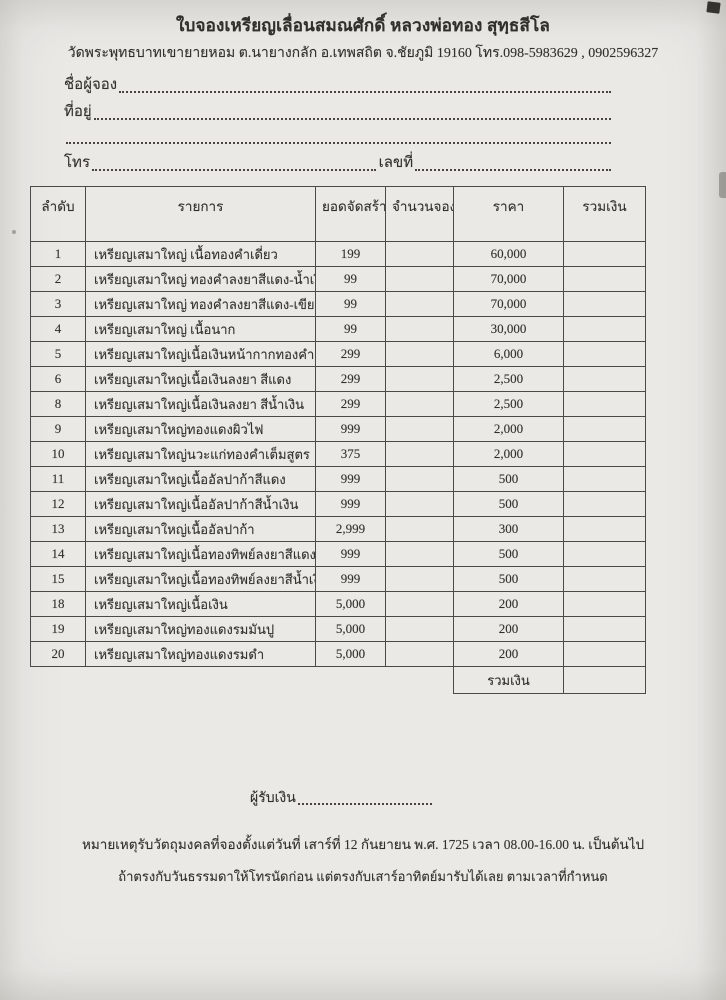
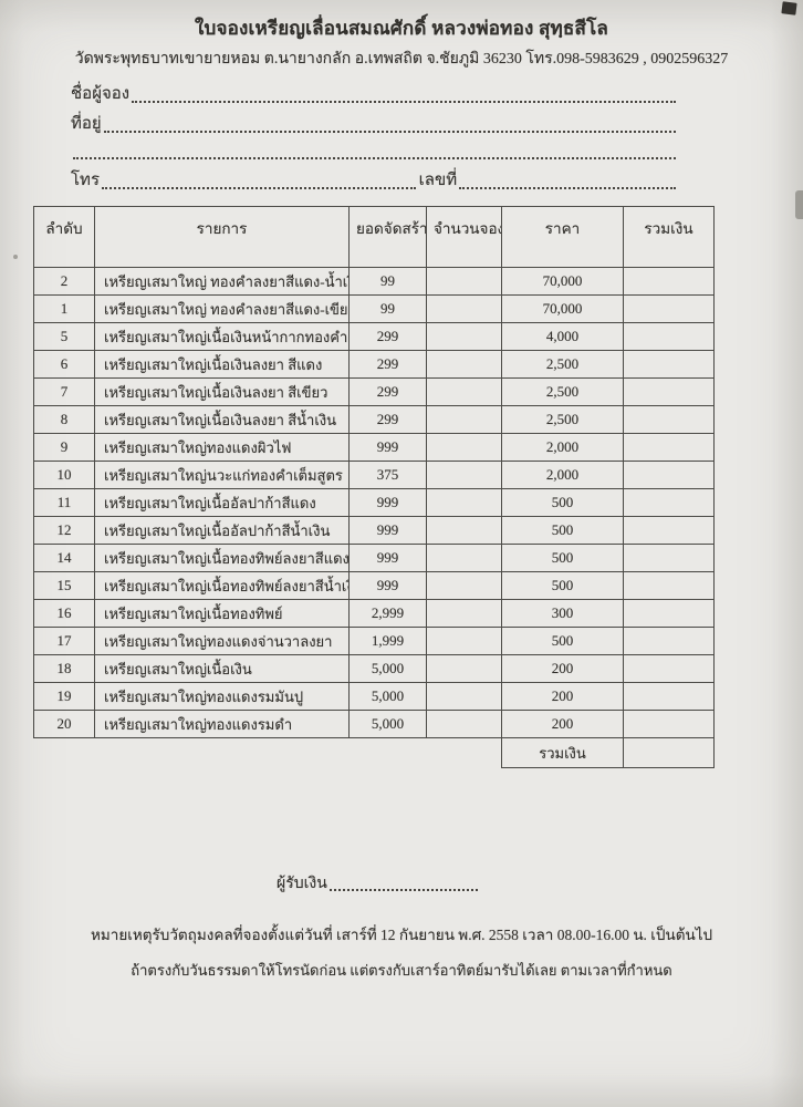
  ใบจองเหรียญเลื่อนสมณศักดิ์ หลวงพ่อทอง สุทฺธสีโล
- วัดพระพุทธบาทเขายายหอม ต.นายางกลัก อ.เทพสถิต จ.ชัยภูมิ 19160 โทร.098-5983629 , 0902596327
+ วัดพระพุทธบาทเขายายหอม ต.นายางกลัก อ.เทพสถิต จ.ชัยภูมิ 36230 โทร.098-5983629 , 0902596327
  ชื่อผู้จอง
  ที่อยู่
  โทร
  เลขที่
  ลำดับ	รายการ	ยอดจัดสร้า	จำนวนจอง	ราคา	รวมเงิน
- 1	เหรียญเสมาใหญ่ เนื้อทองคำเดี่ยว	199		60,000
  2	เหรียญเสมาใหญ่ ทองคำลงยาสีแดง-น้ำเ	99		70,000
- 3	เหรียญเสมาใหญ่ ทองคำลงยาสีแดง-เขีย	99		70,000
+ 1	เหรียญเสมาใหญ่ ทองคำลงยาสีแดง-เขีย	99		70,000
- 4	เหรียญเสมาใหญ่ เนื้อนาก	99		30,000
- 5	เหรียญเสมาใหญ่เนื้อเงินหน้ากากทองคำ	299		6,000
+ 5	เหรียญเสมาใหญ่เนื้อเงินหน้ากากทองคำ	299		4,000
  6	เหรียญเสมาใหญ่เนื้อเงินลงยา สีแดง	299		2,500
+ 7	เหรียญเสมาใหญ่เนื้อเงินลงยา สีเขียว	299		2,500
  8	เหรียญเสมาใหญ่เนื้อเงินลงยา สีน้ำเงิน	299		2,500
  9	เหรียญเสมาใหญ่ทองแดงผิวไฟ	999		2,000
  10	เหรียญเสมาใหญ่นวะแก่ทองคำเต็มสูตร	375		2,000
  11	เหรียญเสมาใหญ่เนื้ออัลปาก้าสีแดง	999		500
  12	เหรียญเสมาใหญ่เนื้ออัลปาก้าสีน้ำเงิน	999		500
- 13	เหรียญเสมาใหญ่เนื้ออัลปาก้า	2,999		300
  14	เหรียญเสมาใหญ่เนื้อทองทิพย์ลงยาสีแดง	999		500
  15	เหรียญเสมาใหญ่เนื้อทองทิพย์ลงยาสีน้ำเ	999		500
+ 16	เหรียญเสมาใหญ่เนื้อทองทิพย์	2,999		300
+ 17	เหรียญเสมาใหญ่ทองแดงจ่านวาลงยา	1,999		500
  18	เหรียญเสมาใหญ่เนื้อเงิน	5,000		200
  19	เหรียญเสมาใหญ่ทองแดงรมมันปู	5,000		200
  20	เหรียญเสมาใหญ่ทองแดงรมดำ	5,000		200
  				รวมเงิน
  ผู้รับเงิน
- หมายเหตุรับวัตถุมงคลที่จองตั้งแต่วันที่ เสาร์ที่ 12 กันยายน พ.ศ. 1725 เวลา 08.00-16.00 น. เป็นต้นไป
+ หมายเหตุรับวัตถุมงคลที่จองตั้งแต่วันที่ เสาร์ที่ 12 กันยายน พ.ศ. 2558 เวลา 08.00-16.00 น. เป็นต้นไป
  ถ้าตรงกับวันธรรมดาให้โทรนัดก่อน แต่ตรงกับเสาร์อาทิตย์มารับได้เลย ตามเวลาที่กำหนด
